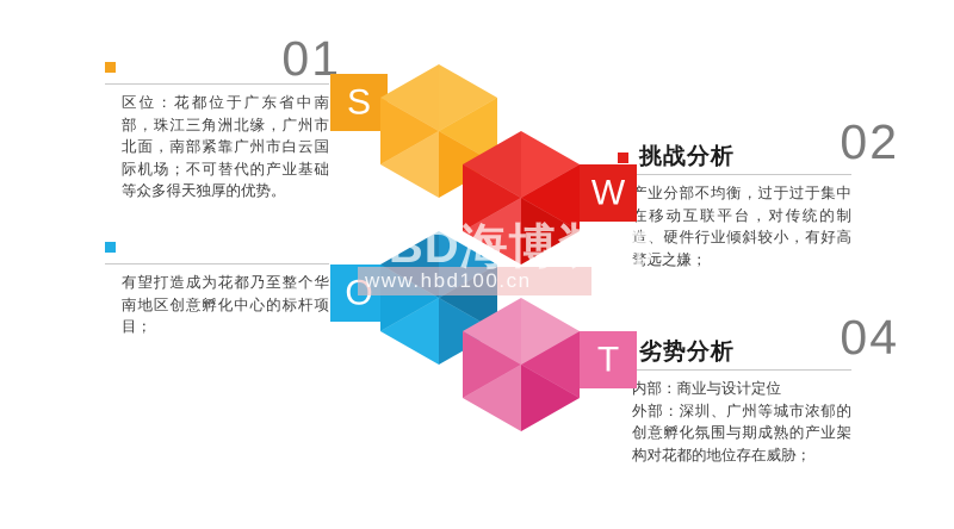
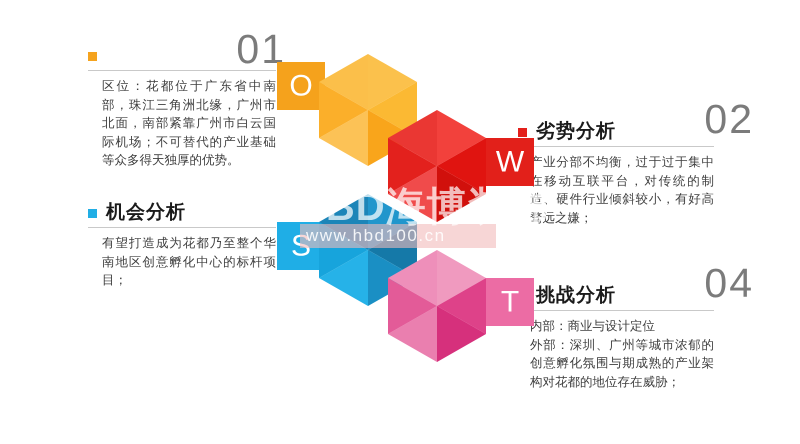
  01
  区位：花都位于广东省中南部，珠江三角洲北缘，广州市北面，南部紧靠广州市白云国际机场；不可替代的产业基础等众多得天独厚的优势。
+ 机会分析
  有望打造成为花都乃至整个华南地区创意孵化中心的标杆项目；
- 挑战分析
+ 劣势分析
  02
  产业分部不均衡，过于过于集中在移动互联平台，对传统的制造、硬件行业倾斜较小，有好高骛远之嫌；
- 劣势分析
+ 挑战分析
  04
  内部：商业与设计定位
  外部：深圳、广州等城市浓郁的创意孵化氛围与期成熟的产业架构对花都的地位存在威胁；
- S
+ O
  W
- O
+ S
  T
  HBD海博装饰
  www.hbd100.cn
